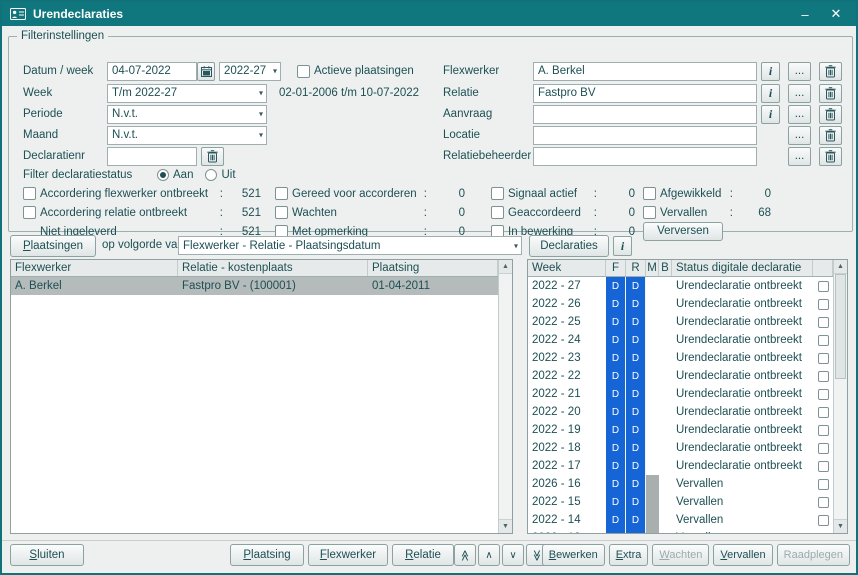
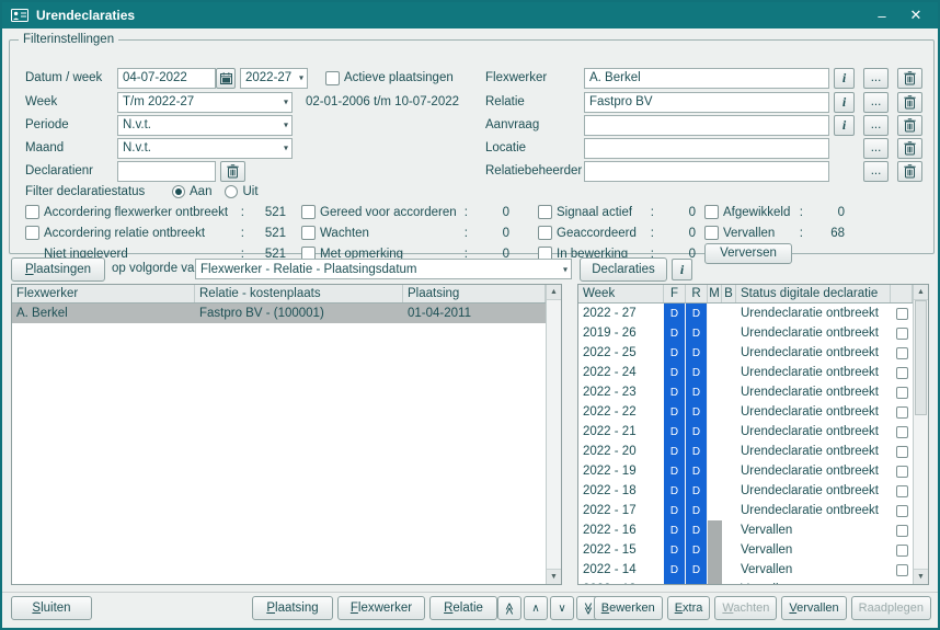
  Urendeclaraties
  –
  ✕
  Filterinstellingen
  Datum / week
  04-07-2022
  2022-27
  ▾
  Actieve plaatsingen
  Week
  T/m 2022-27
  ▾
  02-01-2006 t/m 10-07-2022
  Periode
  N.v.t.
  ▾
  Maand
  N.v.t.
  ▾
  Declaratienr
  Filter declaratiestatus
  Aan
  Uit
  Flexwerker
  A. Berkel
  i
  ...
  Relatie
  Fastpro BV
  i
  ...
  Aanvraag
  i
  ...
  Locatie
  ...
  Relatiebeheerder
  ...
  Accordering flexwerker ontbreekt
  :
  521
  Gereed voor accorderen
  :
  0
  Signaal actief
  :
  0
  Afgewikkeld
  :
  0
  Accordering relatie ontbreekt
  :
  521
  Wachten
  :
  0
  Geaccordeerd
  :
  0
  Vervallen
  :
  68
  Niet ingeleverd
  :
  521
  Met opmerking
  :
  0
  In bewerking
  :
  0
  Verversen
  Plaatsingen
  op volgorde va
  Flexwerker - Relatie - Plaatsingsdatum
  ▾
  Declaraties
  i
  Flexwerker
  Relatie - kostenplaats
  Plaatsing
  A. Berkel
  Fastpro BV - (100001)
  01-04-2011
  Week
  F
  R
  M
  B
  Status digitale declaratie
  2022 - 27
  D
  D
  Urendeclaratie ontbreekt
- 2022 - 26
+ 2019 - 26
  D
  D
  Urendeclaratie ontbreekt
  2022 - 25
  D
  D
  Urendeclaratie ontbreekt
  2022 - 24
  D
  D
  Urendeclaratie ontbreekt
  2022 - 23
  D
  D
  Urendeclaratie ontbreekt
  2022 - 22
  D
  D
  Urendeclaratie ontbreekt
  2022 - 21
  D
  D
  Urendeclaratie ontbreekt
  2022 - 20
  D
  D
  Urendeclaratie ontbreekt
  2022 - 19
  D
  D
  Urendeclaratie ontbreekt
  2022 - 18
  D
  D
  Urendeclaratie ontbreekt
  2022 - 17
  D
  D
  Urendeclaratie ontbreekt
- 2026 - 16
+ 2022 - 16
  D
  D
  Vervallen
  2022 - 15
  D
  D
  Vervallen
  2022 - 14
  D
  D
  Vervallen
  Sluiten
  Plaatsing
  Flexwerker
  Relatie
  ∧
  ∨
  Bewerken
  Extra
  Wachten
  Vervallen
  Raadplegen
